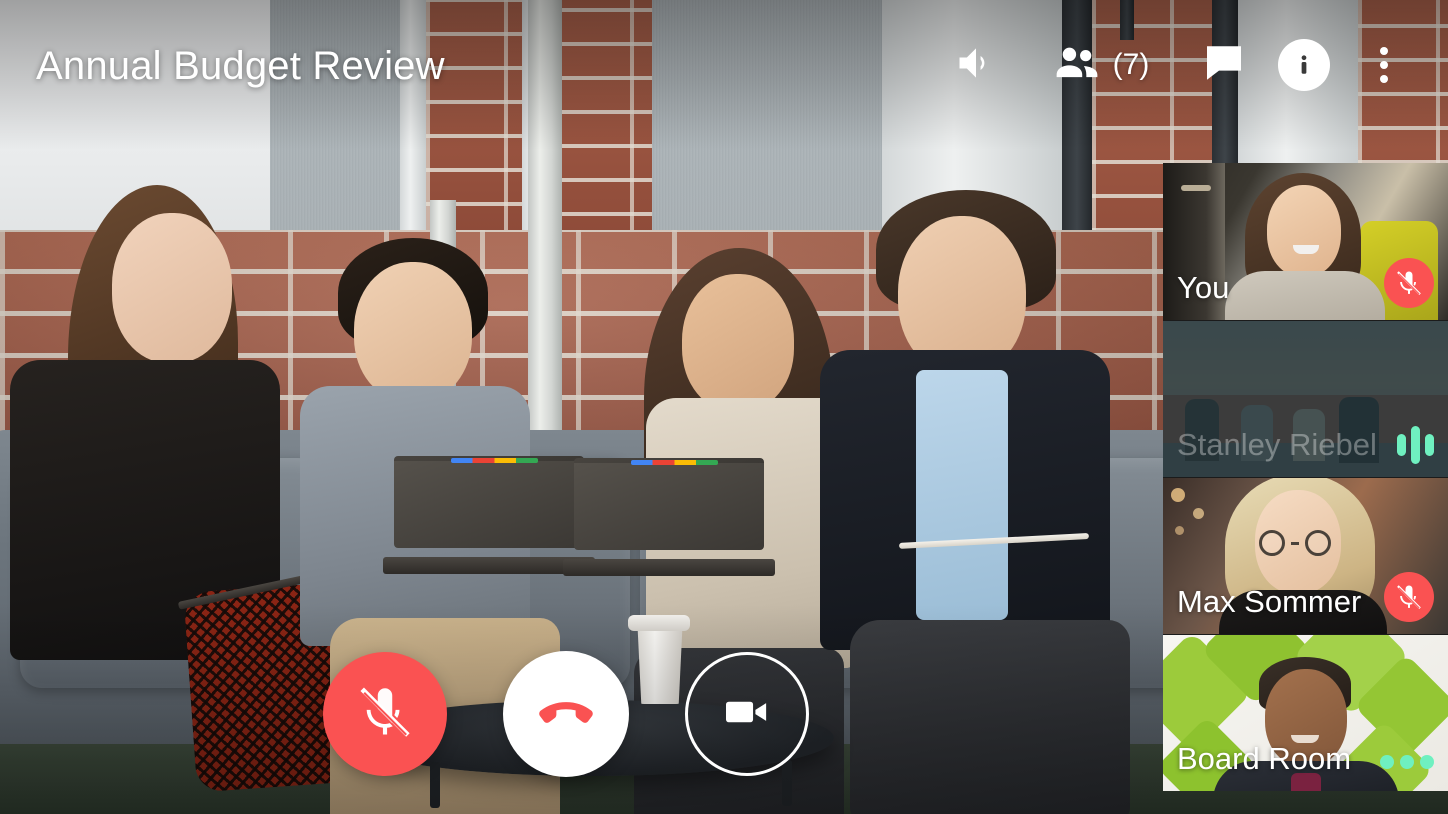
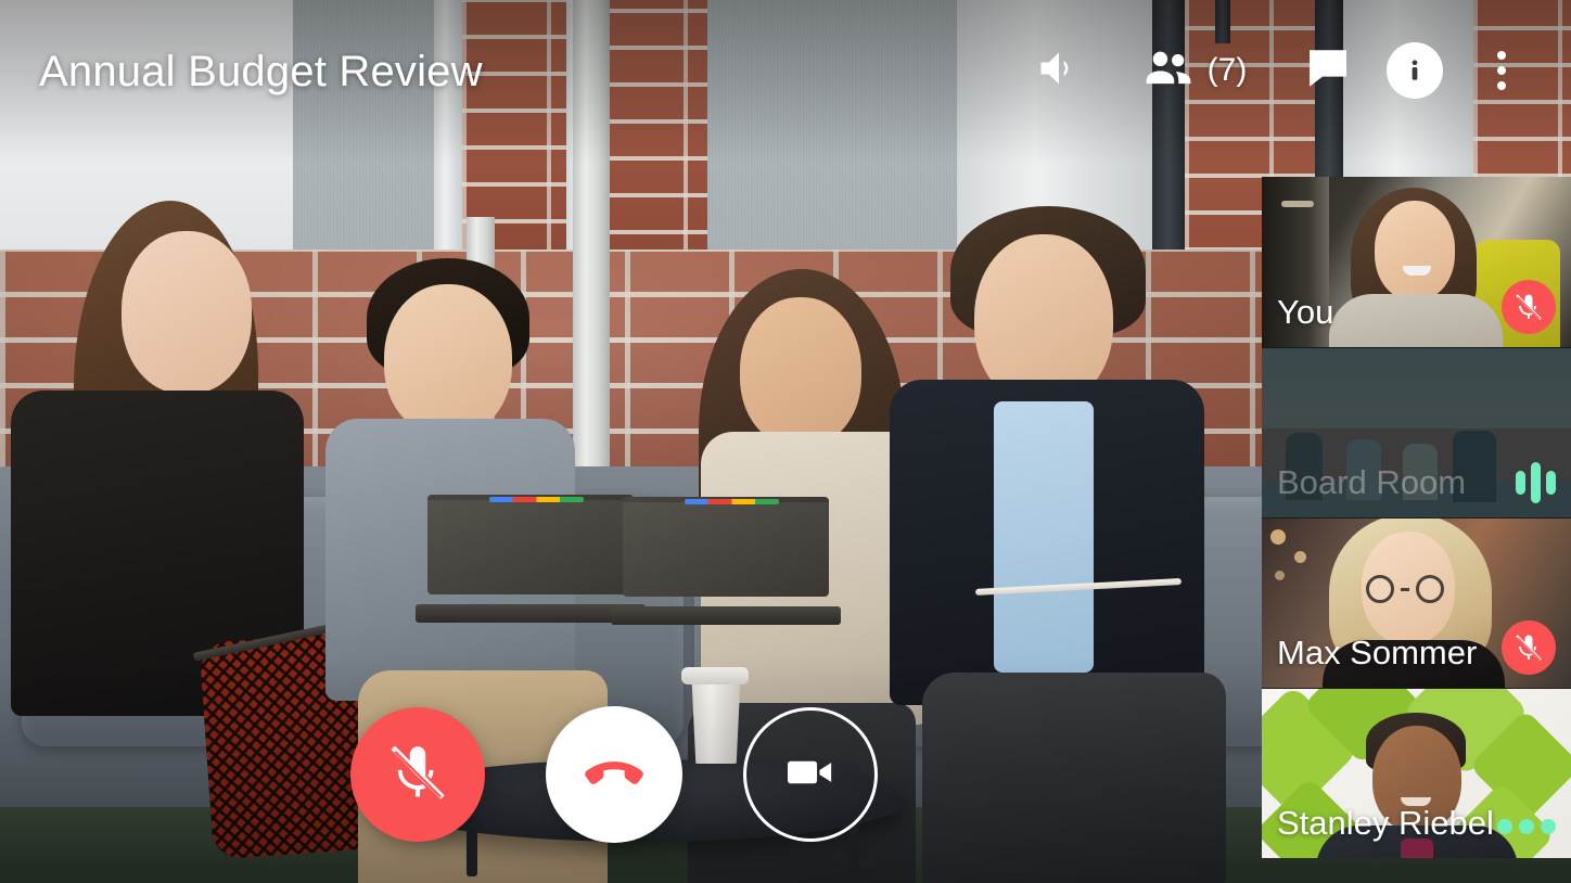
  Annual Budget Review
  (7)
  You
- Stanley Riebel
+ Board Room
  Max Sommer
- Board Room
+ Stanley Riebel
